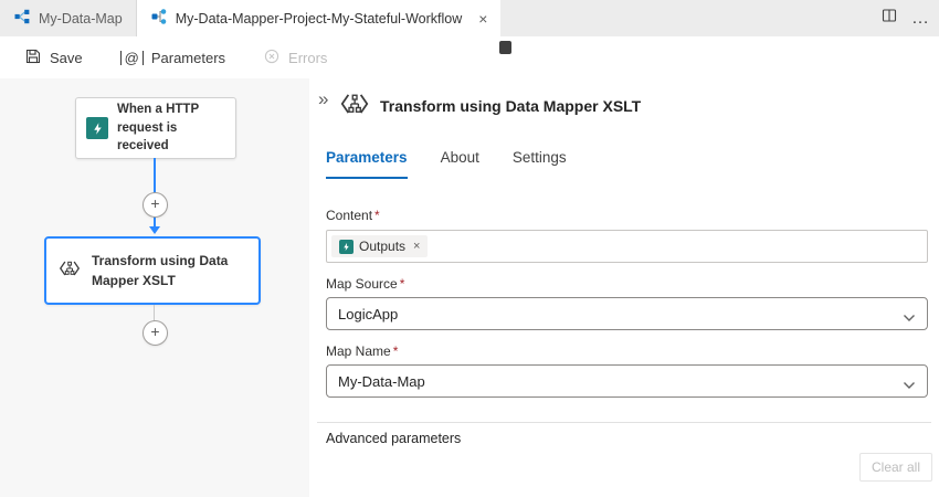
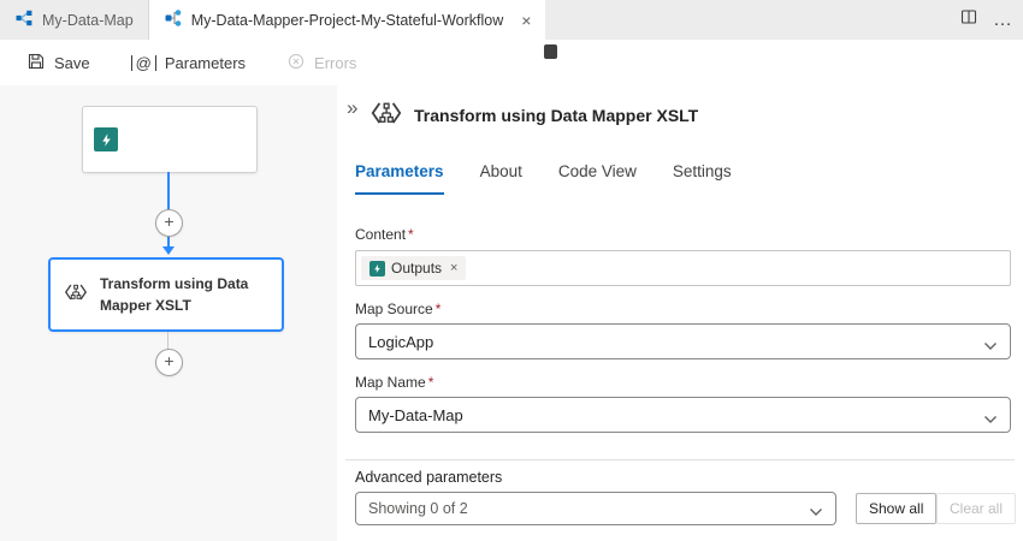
  My-Data-Map
  My-Data-Mapper-Project-My-Stateful-Workflow
  ×
  …
  Save
  @
  Parameters
  Errors
- When a HTTP request is received
  +
  Transform using Data Mapper XSLT
  +
  »
  Transform using Data Mapper XSLT
  Parameters
  About
+ Code View
  Settings
  Content *
  Outputs
  ×
  Map Source *
  LogicApp
  Map Name *
  My-Data-Map
  Advanced parameters
+ Showing 0 of 2
+ Show all
  Clear all
